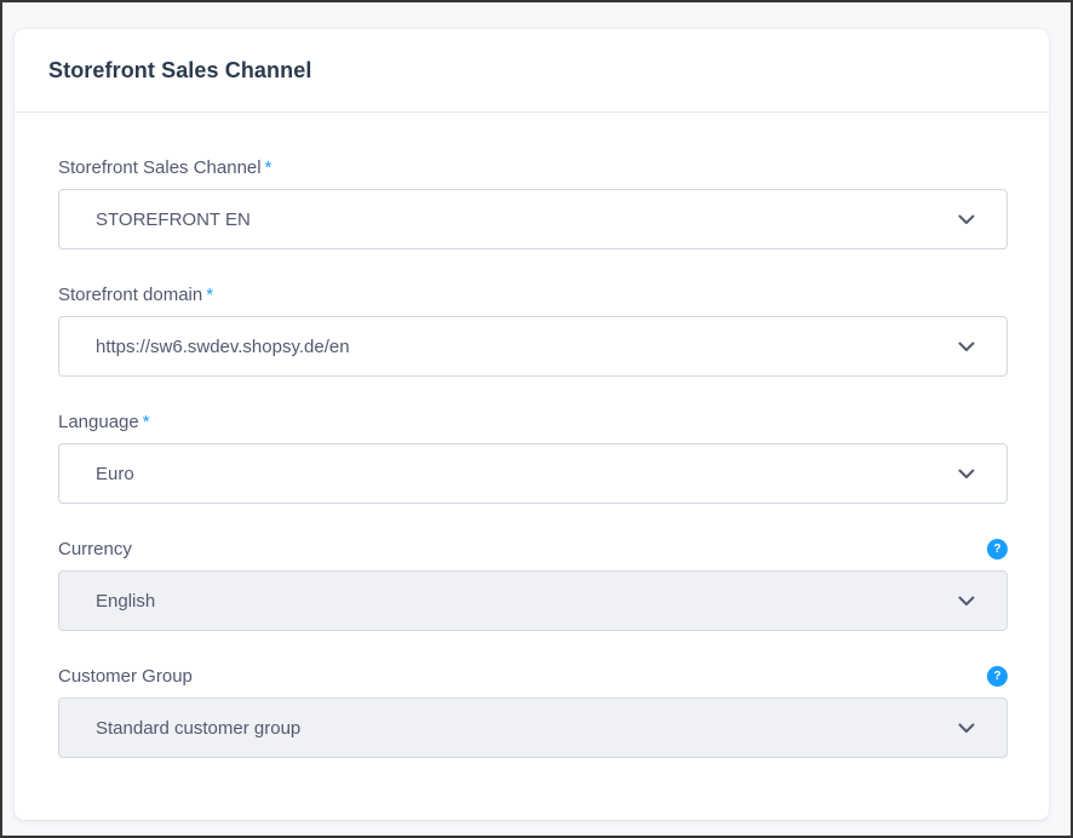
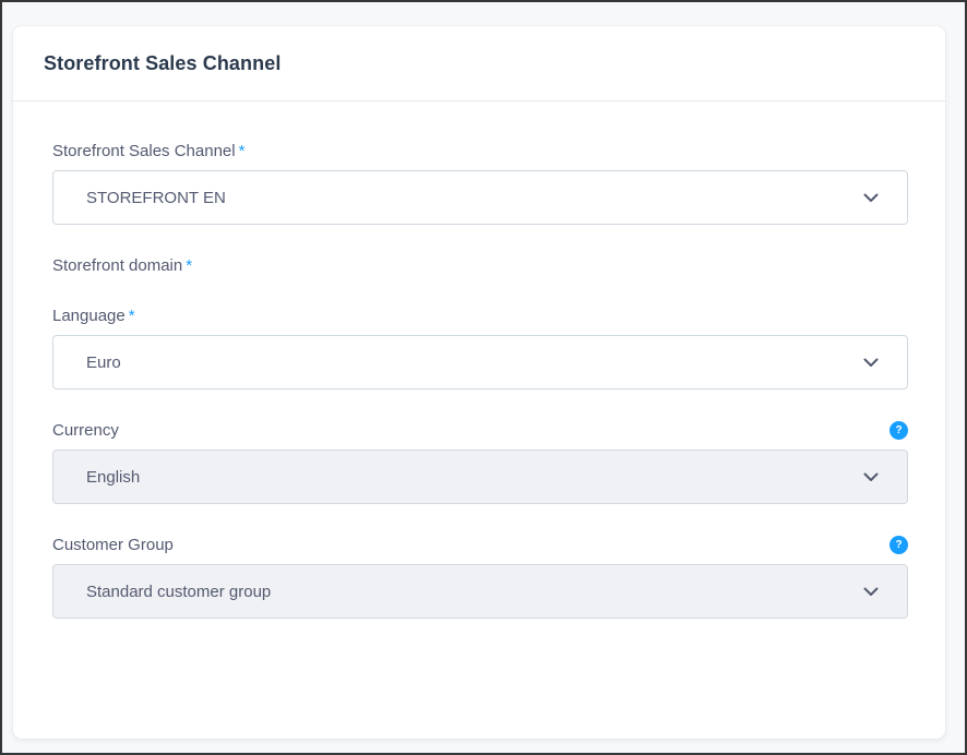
  Storefront Sales Channel
  Storefront Sales Channel *
  STOREFRONT EN
  Storefront domain *
- https://sw6.swdev.shopsy.de/en
  Language *
  Euro
  Currency
  ?
  English
  Customer Group
  ?
  Standard customer group
